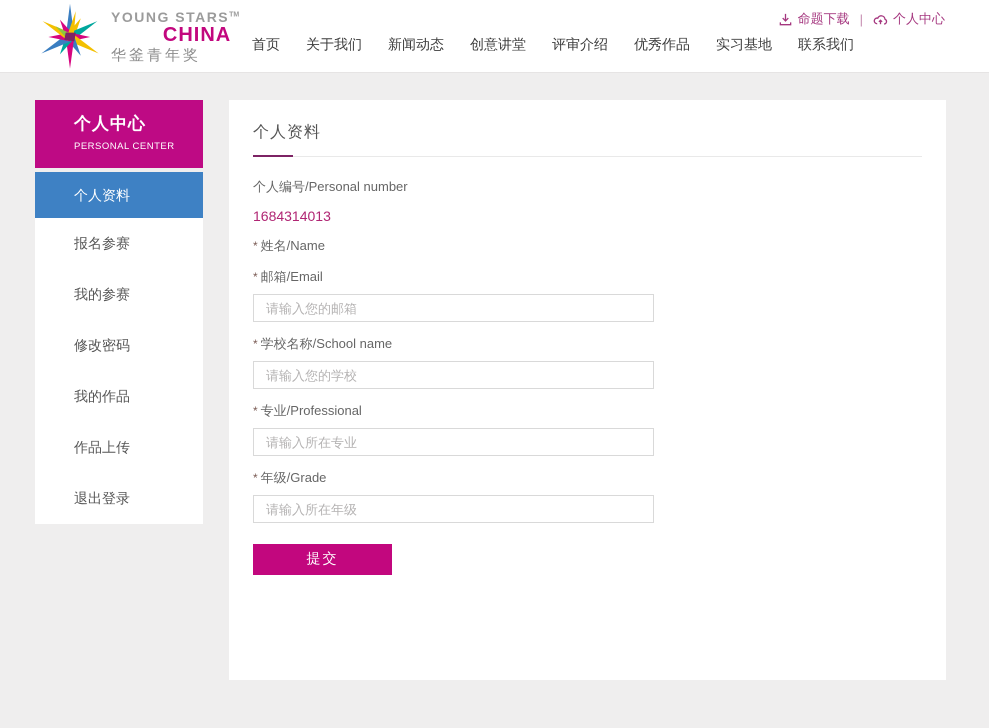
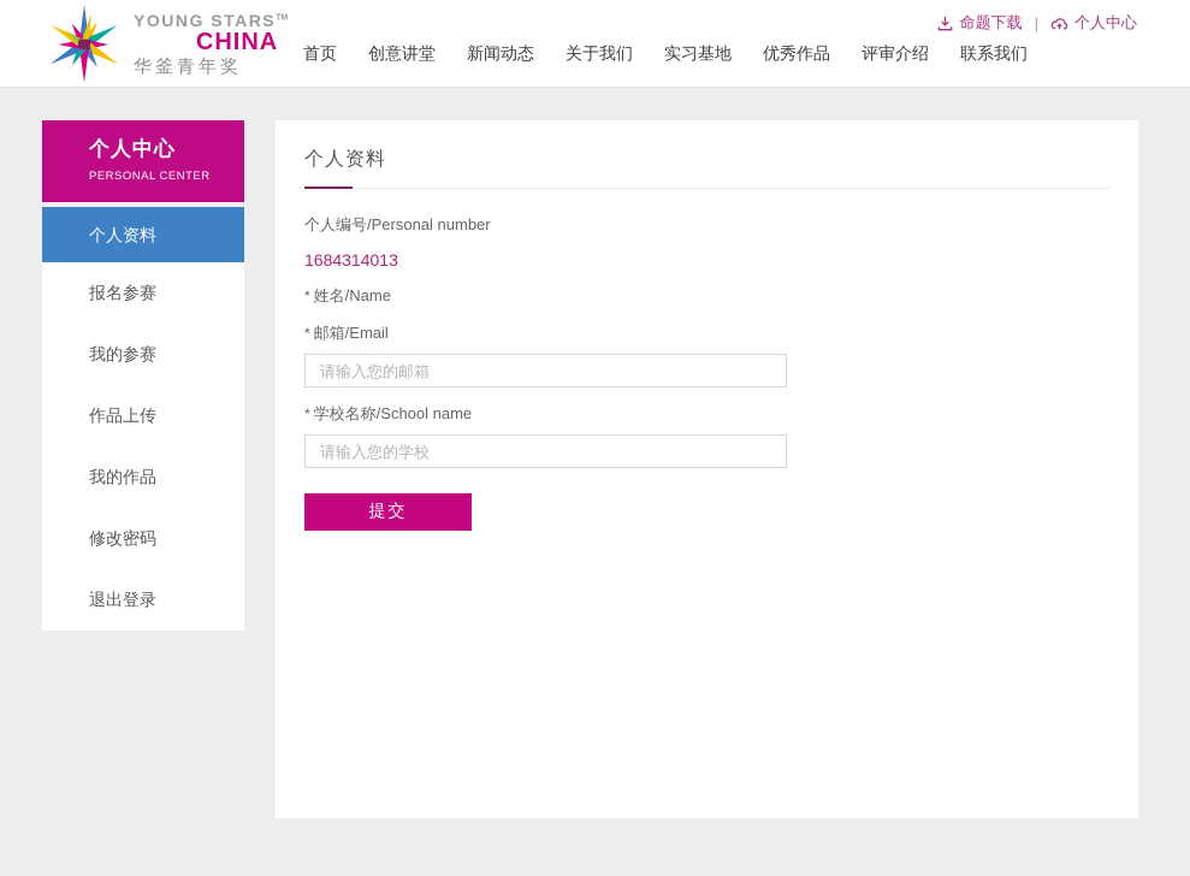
  YOUNG STARS
  CHINA
  华釜青年奖
  首页
- 关于我们
+ 创意讲堂
  新闻动态
- 创意讲堂
+ 关于我们
- 评审介绍
+ 实习基地
  优秀作品
- 实习基地
+ 评审介绍
  联系我们
  命题下载
  |
  个人中心
  个人中心
  PERSONAL CENTER
  个人资料
  报名参赛
  我的参赛
- 修改密码
+ 作品上传
  我的作品
- 作品上传
+ 修改密码
  退出登录
  个人资料
  个人编号/Personal number
  1684314013
  * 姓名/Name
  * 邮箱/Email
  请输入您的邮箱
  * 学校名称/School name
  请输入您的学校
- * 专业/Professional
- 请输入所在专业
- * 年级/Grade
- 请输入所在年级
  提交
